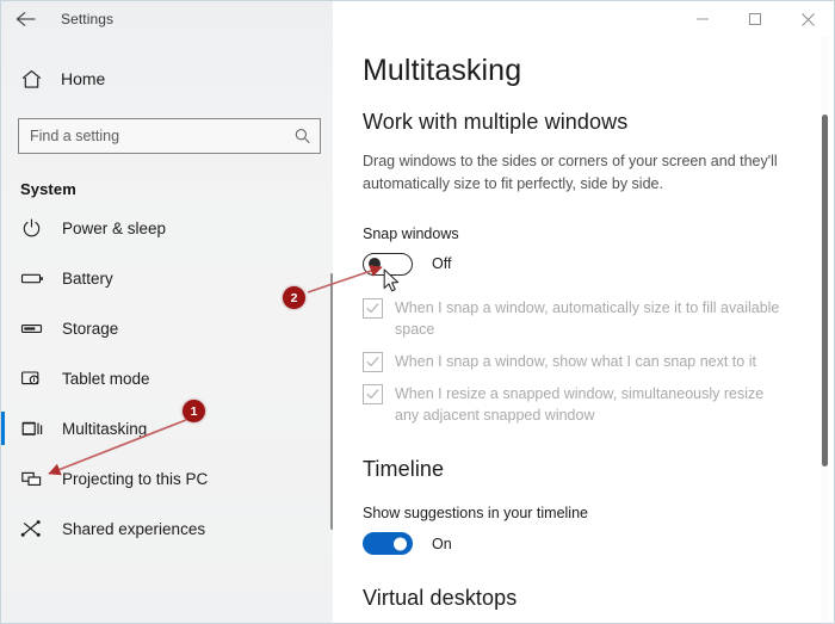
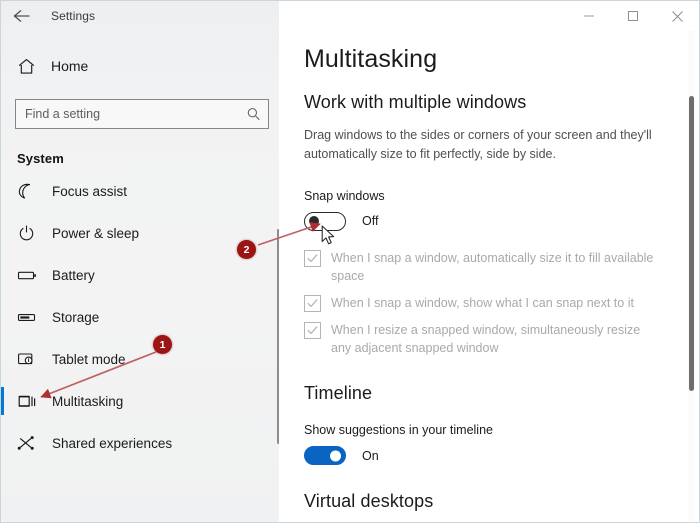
  Settings
  Home
  Find a setting
  System
+ Focus assist
  Power & sleep
  Battery
  Storage
  Tablet mode
  Multitasking
- Projecting to this PC
  Shared experiences
  Multitasking
  Work with multiple windows
  Drag windows to the sides or corners of your screen and they'll automatically size to fit perfectly, side by side.
  Snap windows
  Off
  When I snap a window, automatically size it to fill available space
  When I snap a window, show what I can snap next to it
  When I resize a snapped window, simultaneously resize any adjacent snapped window
  Timeline
  Show suggestions in your timeline
  On
  Virtual desktops
  1
  2
